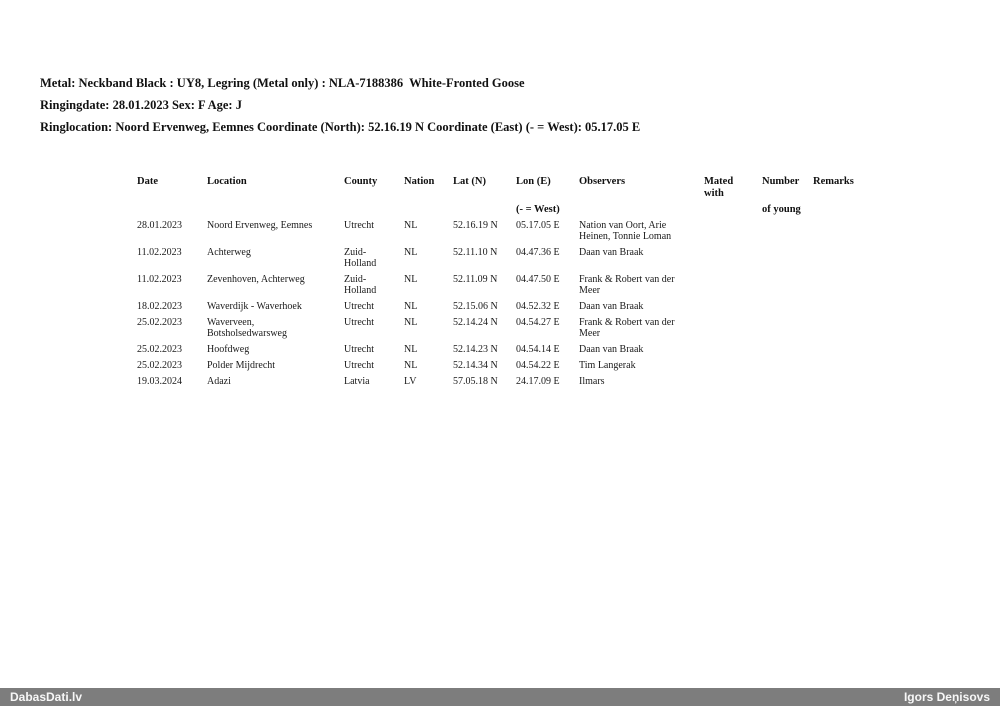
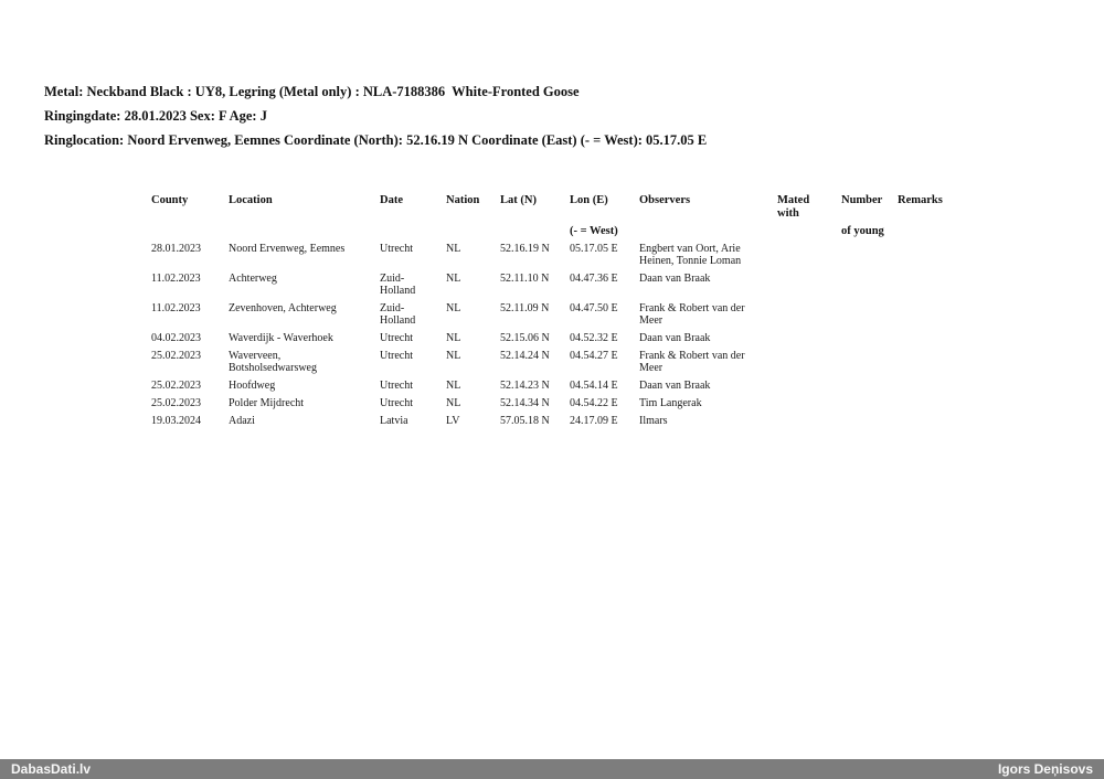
  Metal: Neckband Black : UY8, Legring (Metal only) : NLA-7188386 White-Fronted Goose
  Ringingdate: 28.01.2023 Sex: F Age: J
  Ringlocation: Noord Ervenweg, Eemnes Coordinate (North): 52.16.19 N Coordinate (East) (- = West): 05.17.05 E
- Date
+ County
  Location
- County
+ Date
  Nation
  Lat (N)
  Lon (E)
  (- = West)
  Observers
  Mated with
  Number
  of young
  Remarks
  28.01.2023
  Noord Ervenweg, Eemnes
  Utrecht
  NL
  52.16.19 N
  05.17.05 E
- Nation van Oort, Arie Heinen, Tonnie Loman
+ Engbert van Oort, Arie Heinen, Tonnie Loman
  11.02.2023
  Achterweg
  Zuid-Holland
  NL
  52.11.10 N
  04.47.36 E
  Daan van Braak
  11.02.2023
  Zevenhoven, Achterweg
  Zuid-Holland
  NL
  52.11.09 N
  04.47.50 E
  Frank & Robert van der Meer
- 18.02.2023
+ 04.02.2023
  Waverdijk - Waverhoek
  Utrecht
  NL
  52.15.06 N
  04.52.32 E
  Daan van Braak
  25.02.2023
  Waverveen, Botsholsedwarsweg
  Utrecht
  NL
  52.14.24 N
  04.54.27 E
  Frank & Robert van der Meer
  25.02.2023
  Hoofdweg
  Utrecht
  NL
  52.14.23 N
  04.54.14 E
  Daan van Braak
  25.02.2023
  Polder Mijdrecht
  Utrecht
  NL
  52.14.34 N
  04.54.22 E
  Tim Langerak
  19.03.2024
  Adazi
  Latvia
  LV
  57.05.18 N
  24.17.09 E
  Ilmars
  DabasDati.lv
  Igors Deņisovs
